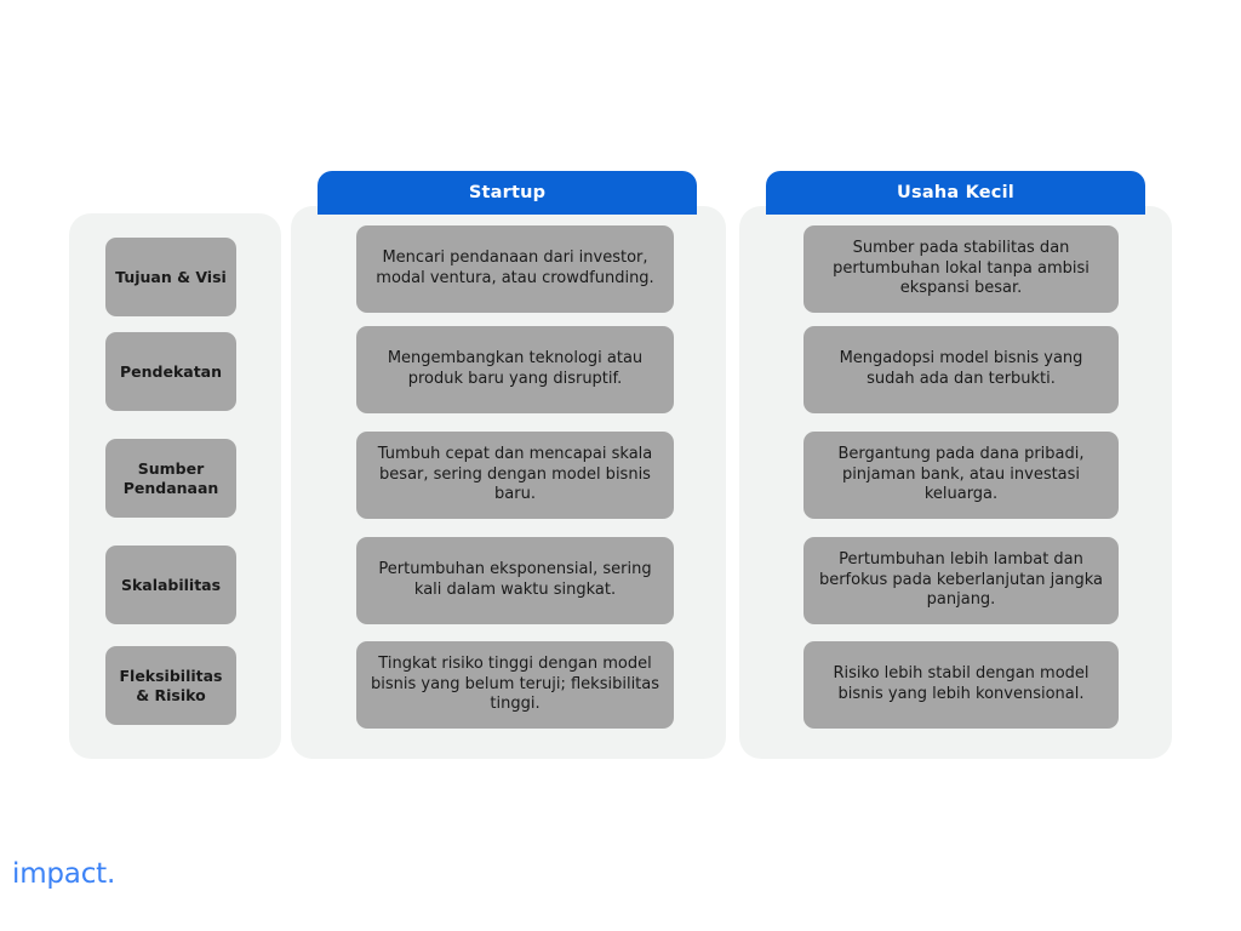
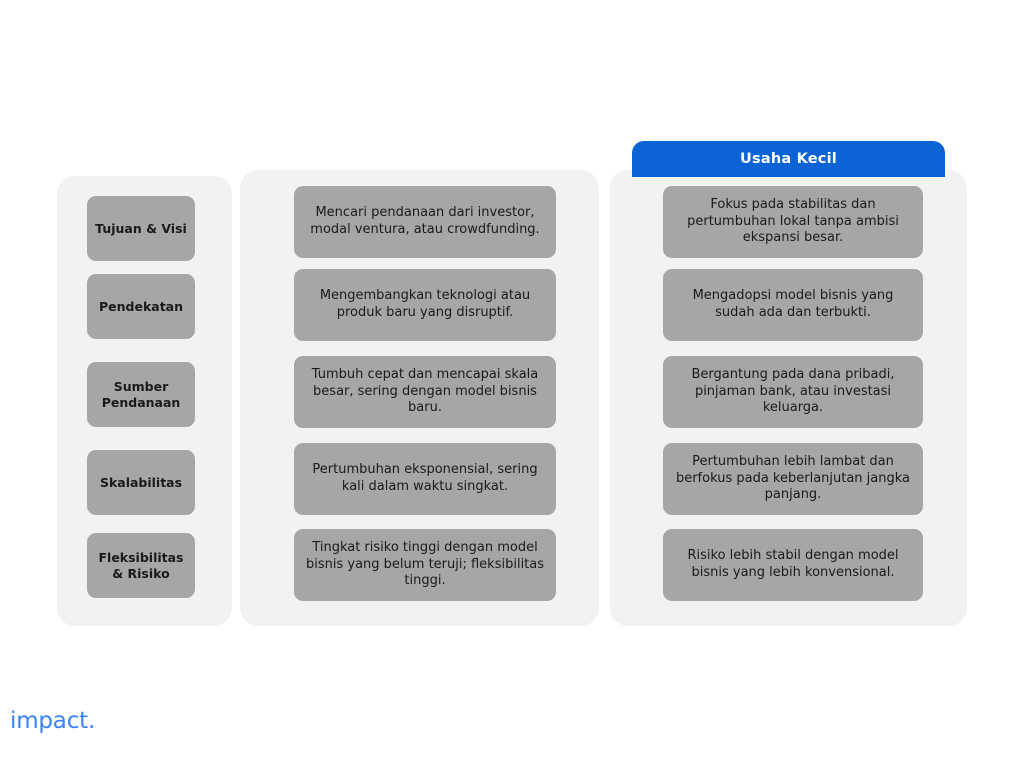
- Startup
  Usaha Kecil
  Tujuan & Visi
  Pendekatan
  Sumber Pendanaan
  Skalabilitas
  Fleksibilitas & Risiko
  Mencari pendanaan dari investor, modal ventura, atau crowdfunding.
  Mengembangkan teknologi atau produk baru yang disruptif.
  Tumbuh cepat dan mencapai skala besar, sering dengan model bisnis baru.
  Pertumbuhan eksponensial, sering kali dalam waktu singkat.
  Tingkat risiko tinggi dengan model bisnis yang belum teruji; fleksibilitas tinggi.
- Sumber pada stabilitas dan pertumbuhan lokal tanpa ambisi ekspansi besar.
+ Fokus pada stabilitas dan pertumbuhan lokal tanpa ambisi ekspansi besar.
  Mengadopsi model bisnis yang sudah ada dan terbukti.
  Bergantung pada dana pribadi, pinjaman bank, atau investasi keluarga.
  Pertumbuhan lebih lambat dan berfokus pada keberlanjutan jangka panjang.
  Risiko lebih stabil dengan model bisnis yang lebih konvensional.
  impact.
